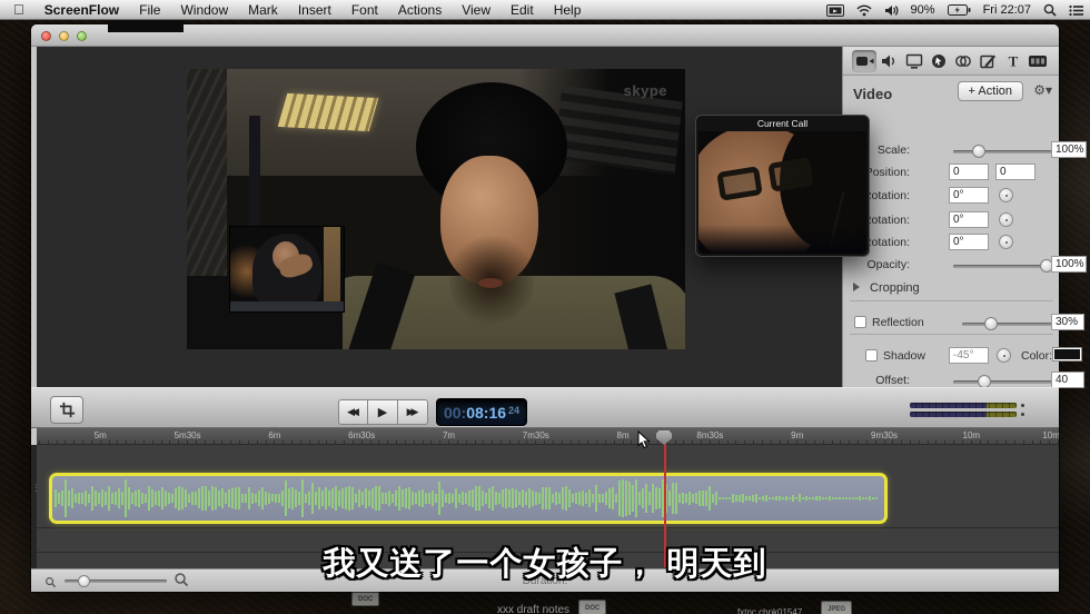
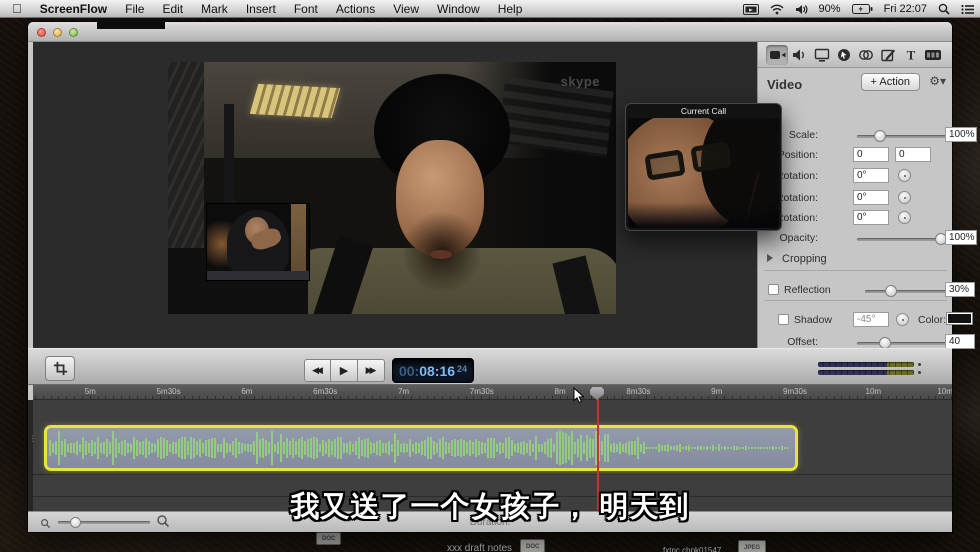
  xxx draft notes
  fxtnc chpk01547
  
  ScreenFlow
  File
- Window
+ Edit
  Mark
  Insert
  Font
  Actions
  View
- Edit
+ Window
  Help
  90%
  Fri 22:07
  skype
  T
  Video
  + Action
  ⚙▾
  Scale:
  100%
  osition:
  0
  0
  otation:
  0°
  otation:
  0°
  otation:
  0°
  Opacity:
  100%
  Cropping
  Reflection
  30%
  Shadow
  -45°
  Color:
  Offset:
  40
  ◀◀
  ▶
  ▶▶
  00:
  08:16
  24
  5m
  5m30s
  6m
  6m30s
  7m
  7m30s
  8m
  8m30s
  9m
  9m30s
  10m
  Duration:
  Current Call
  我又送了一个女孩子， 明天到
